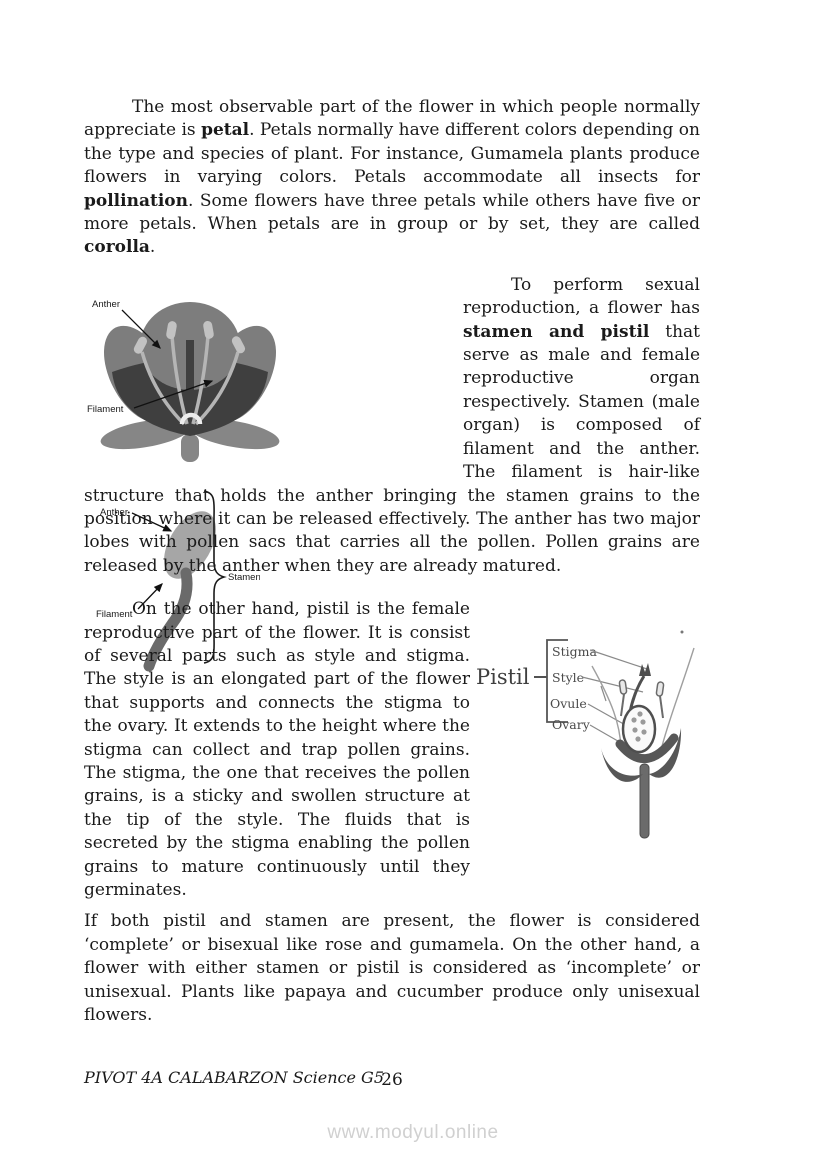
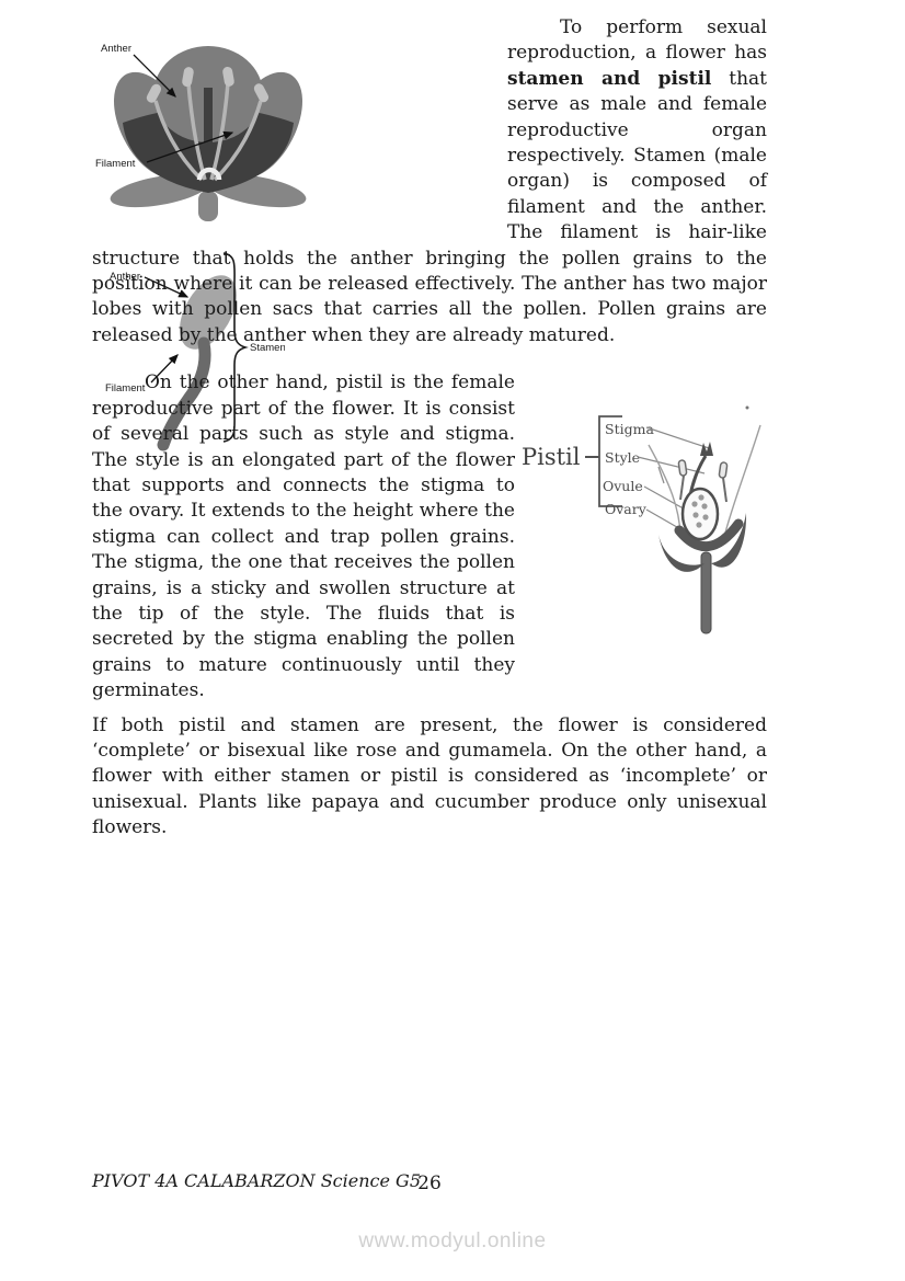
- The most observable part of the flower in which people normally appreciate is petal. Petals normally have different colors depending on the type and species of plant. For instance, Gumamela plants produce flowers in varying colors. Petals accommodate all insects for pollination. Some flowers have three petals while others have five or more petals. When petals are in group or by set, they are called corolla.
  Anther
  Filament
  Anther
  Filament
  Stamen
- To perform sexual reproduction, a flower has stamen and pistil that serve as male and female reproductive organ respectively. Stamen (male organ) is composed of filament and the anther. The filament is hair-like structure that holds the anther bringing the stamen grains to the position where it can be released effectively. The anther has two major lobes with pollen sacs that carries all the pollen. Pollen grains are released by the anther when they are already matured.
+ To perform sexual reproduction, a flower has stamen and pistil that serve as male and female reproductive organ respectively. Stamen (male organ) is composed of filament and the anther. The filament is hair-like structure that holds the anther bringing the pollen grains to the position where it can be released effectively. The anther has two major lobes with pollen sacs that carries all the pollen. Pollen grains are released by the anther when they are already matured.
  Pistil
  Stigm
  Style
  Ovule
  Ovary
  On the other hand, pistil is the female reproductive part of the flower. It is consist of several parts such as style and stigma. The style is an elongated part of the flower that supports and connects the stigma to the ovary. It extends to the height where the stigma can collect and trap pollen grains. The stigma, the one that receives the pollen grains, is a sticky and swollen structure at the tip of the style. The fluids that is secreted by the stigma enabling the pollen grains to mature continuously until they germinates.
  If both pistil and stamen are present, the flower is considered ‘complete’ or bisexual like rose and gumamela. On the other hand, a flower with either stamen or pistil is considered as ‘incomplete’ or unisexual. Plants like papaya and cucumber produce only unisexual flowers.
  PIVOT 4A CALABARZON Science G5
  26
  www.modyul.online
